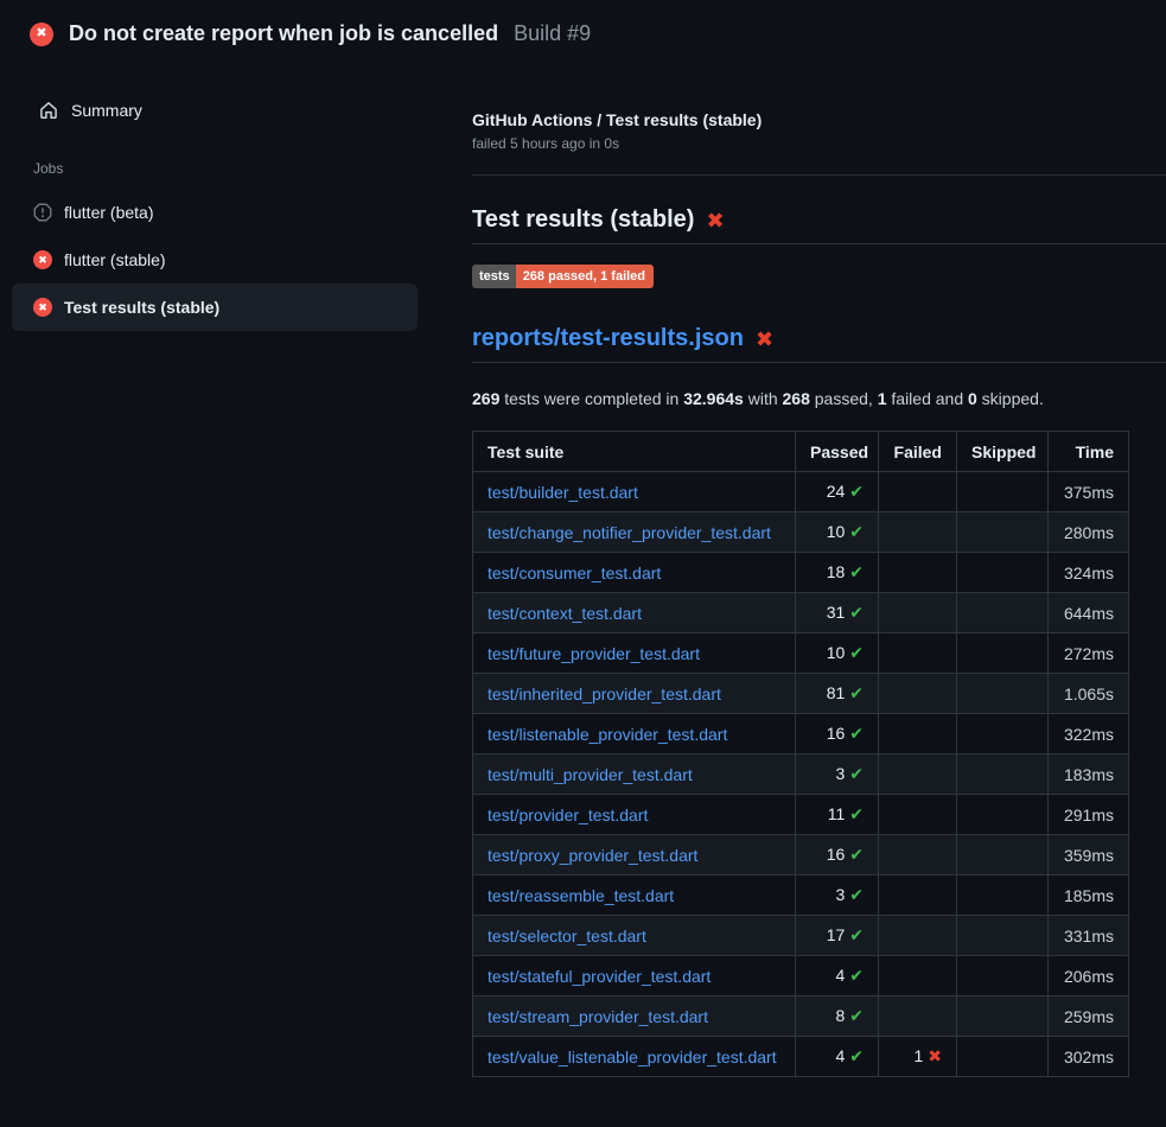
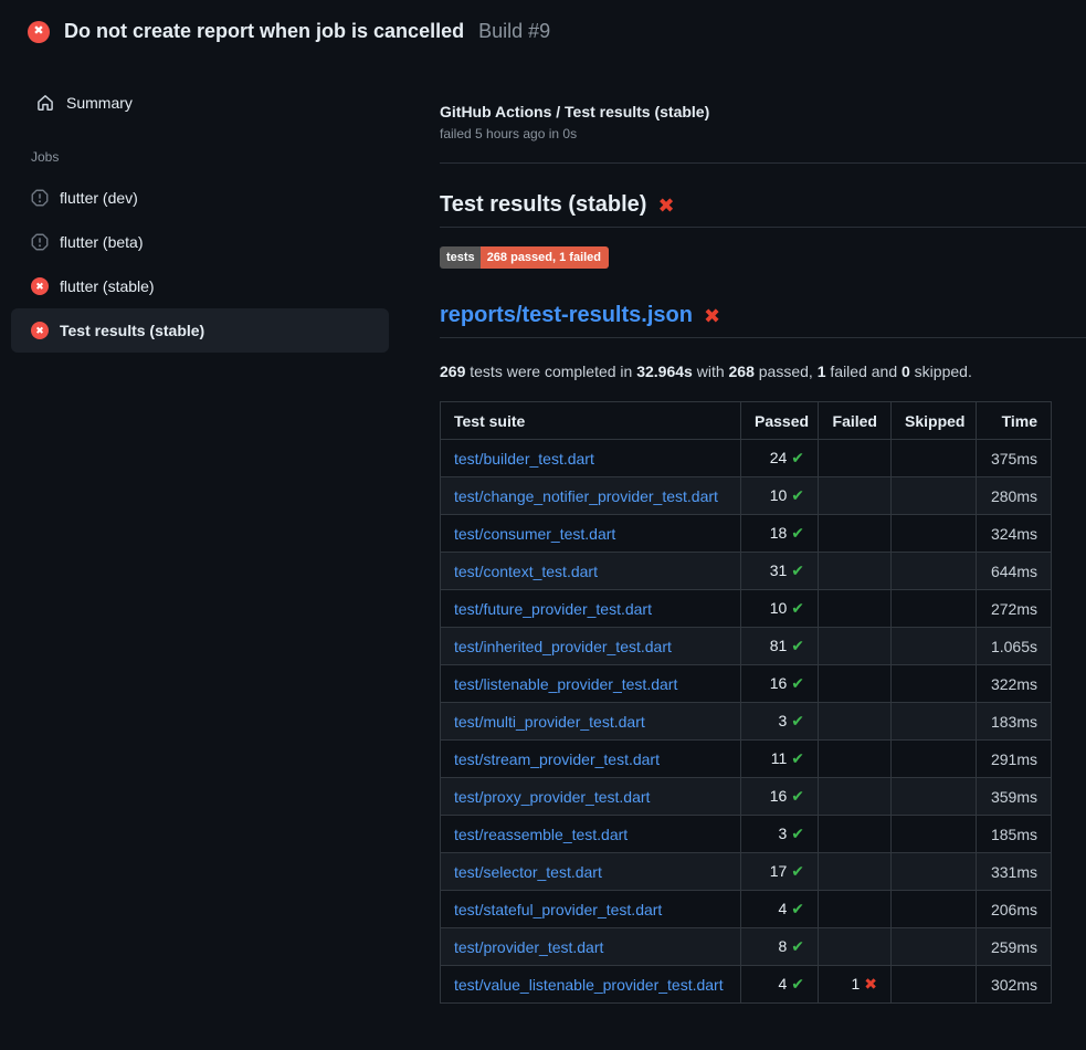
  ✖
  Do not create report when job is cancelled
  Build #9
  Summary
  Jobs
+ flutter (dev)
  flutter (beta)
  ✖
  flutter (stable)
  ✖
  Test results (stable)
  GitHub Actions / Test results (stable)
  failed 5 hours ago in 0s
  Test results (stable)
  ✖
  tests
  268 passed, 1 failed
  reports/test-results.json
  ✖
  269 tests were completed in 32.964s with 268 passed, 1 failed and 0 skipped.
  Test suite	Passed	Failed	Skipped	Time
  test/builder_test.dart	24 ✔			375ms
  test/change_notifier_provider_test.dart	10 ✔			280ms
  test/consumer_test.dart	18 ✔			324ms
  test/context_test.dart	31 ✔			644ms
  test/future_provider_test.dart	10 ✔			272ms
  test/inherited_provider_test.dart	81 ✔			1.065s
  test/listenable_provider_test.dart	16 ✔			322ms
  test/multi_provider_test.dart	3 ✔			183ms
- test/provider_test.dart	11 ✔			291ms
+ test/stream_provider_test.dart	11 ✔			291ms
  test/proxy_provider_test.dart	16 ✔			359ms
  test/reassemble_test.dart	3 ✔			185ms
  test/selector_test.dart	17 ✔			331ms
  test/stateful_provider_test.dart	4 ✔			206ms
- test/stream_provider_test.dart	8 ✔			259ms
+ test/provider_test.dart	8 ✔			259ms
  test/value_listenable_provider_test.dart	4 ✔	1 ✖		302ms
